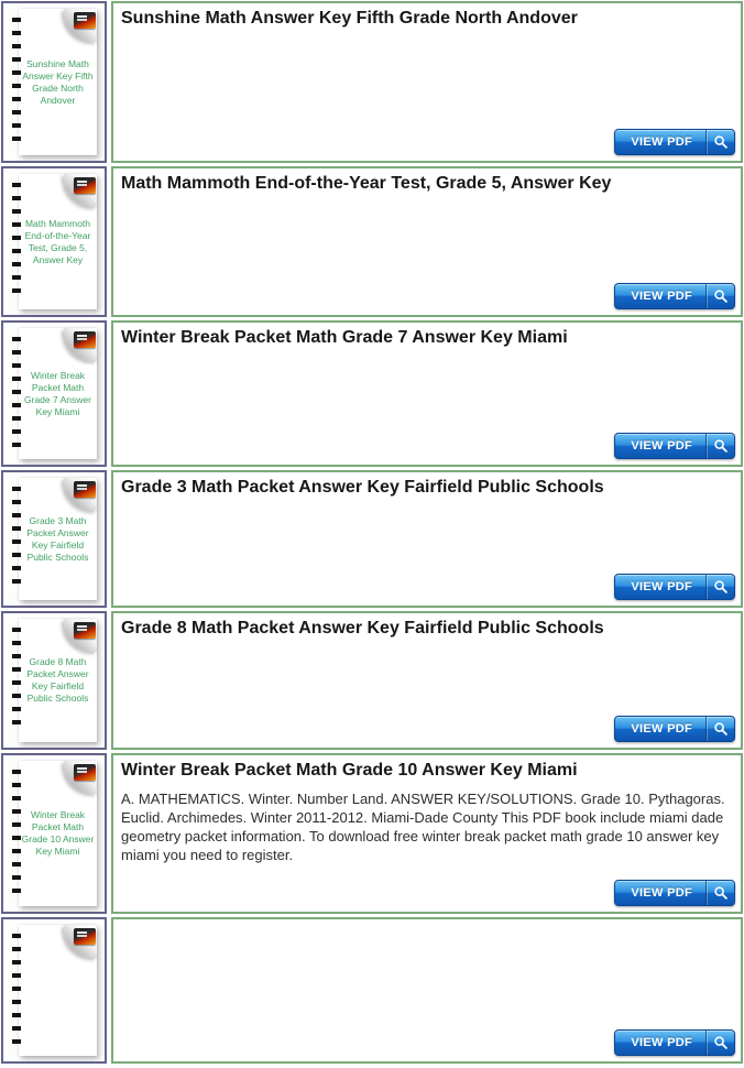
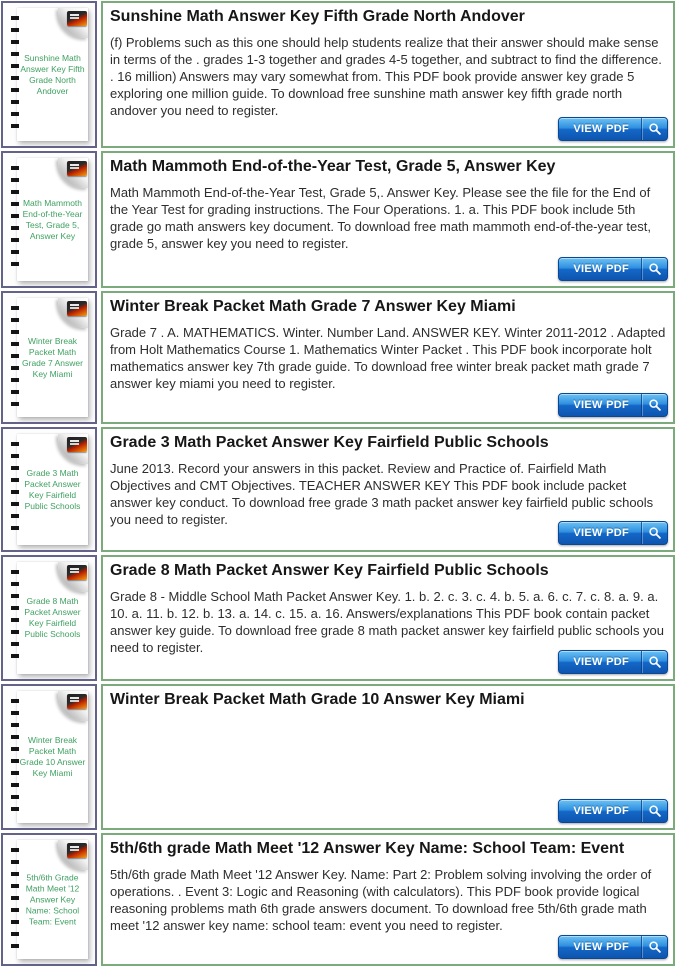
  Sunshine Math Answer Key Fifth Grade North Andover
  Sunshine Math Answer Key Fifth Grade North Andover
+ (f) Problems such as this one should help students realize that their answer should make sense in terms of the . grades 1-3 together and grades 4-5 together, and subtract to find the difference. . 16 million) Answers may vary somewhat from. This PDF book provide answer key grade 5 exploring one million guide. To download free sunshine math answer key fifth grade north andover you need to register.
  VIEW PDF
  Math Mammoth End-of-the-Year Test, Grade 5, Answer Key
  Math Mammoth End-of-the-Year Test, Grade 5, Answer Key
+ Math Mammoth End-of-the-Year Test, Grade 5,. Answer Key. Please see the file for the End of the Year Test for grading instructions. The Four Operations. 1. a. This PDF book include 5th grade go math answers key document. To download free math mammoth end-of-the-year test, grade 5, answer key you need to register.
  VIEW PDF
  Winter Break Packet Math Grade 7 Answer Key Miami
  Winter Break Packet Math Grade 7 Answer Key Miami
+ Grade 7 . A. MATHEMATICS. Winter. Number Land. ANSWER KEY. Winter 2011-2012 . Adapted from Holt Mathematics Course 1. Mathematics Winter Packet . This PDF book incorporate holt mathematics answer key 7th grade guide. To download free winter break packet math grade 7 answer key miami you need to register.
  VIEW PDF
  Grade 3 Math Packet Answer Key Fairfield Public Schools
  Grade 3 Math Packet Answer Key Fairfield Public Schools
+ June 2013. Record your answers in this packet. Review and Practice of. Fairfield Math Objectives and CMT Objectives. TEACHER ANSWER KEY This PDF book include packet answer key conduct. To download free grade 3 math packet answer key fairfield public schools you need to register.
  VIEW PDF
  Grade 8 Math Packet Answer Key Fairfield Public Schools
  Grade 8 Math Packet Answer Key Fairfield Public Schools
+ Grade 8 - Middle School Math Packet Answer Key. 1. b. 2. c. 3. c. 4. b. 5. a. 6. c. 7. c. 8. a. 9. a. 10. a. 11. b. 12. b. 13. a. 14. c. 15. a. 16. Answers/explanations This PDF book contain packet answer key guide. To download free grade 8 math packet answer key fairfield public schools you need to register.
  VIEW PDF
  Winter Break Packet Math Grade 10 Answer Key Miami
  Winter Break Packet Math Grade 10 Answer Key Miami
- A. MATHEMATICS. Winter. Number Land. ANSWER KEY/SOLUTIONS. Grade 10. Pythagoras. Euclid. Archimedes. Winter 2011-2012. Miami-Dade County This PDF book include miami dade geometry packet information. To download free winter break packet math grade 10 answer key miami you need to register.
  VIEW PDF
+ 5th/6th Grade Math Meet '12 Answer Key Name: School Team: Event
+ 5th/6th grade Math Meet '12 Answer Key Name: School Team: Event
+ 5th/6th grade Math Meet '12 Answer Key. Name: Part 2: Problem solving involving the order of operations. . Event 3: Logic and Reasoning (with calculators). This PDF book provide logical reasoning problems math 6th grade answers document. To download free 5th/6th grade math meet '12 answer key name: school team: event you need to register.
  VIEW PDF
